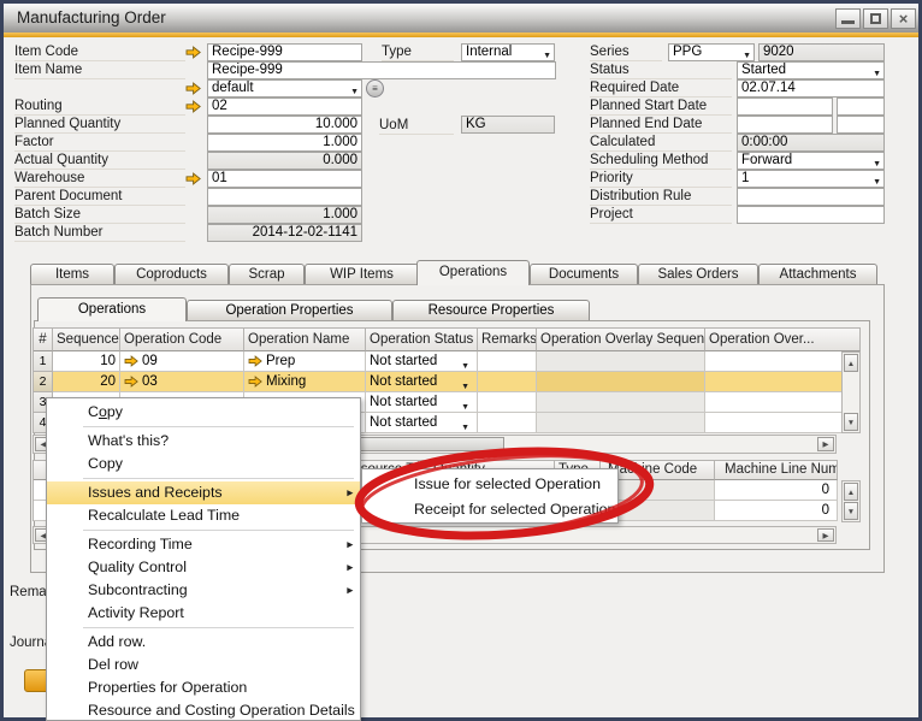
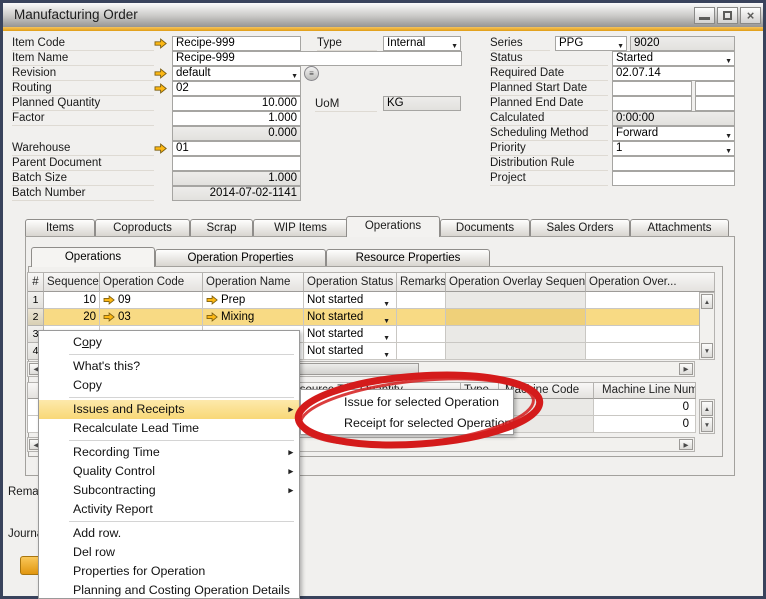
  Manufacturing Order
  ×
  Item Code
  Recipe-999
  Item Name
  Recipe-999
+ Revision
  default
  ≡
  Routing
  02
  Planned Quantity
  10.000
  Factor
  1.000
- Actual Quantity
  0.000
  Warehouse
  01
  Parent Document
  Batch Size
  1.000
  Batch Number
- 2014-12-02-1141
+ 2014-07-02-1141
  Type
  Internal
  UoM
  KG
  Series
  PPG
  9020
  Status
  Started
  Required Date
  02.07.14
  Planned Start Date
  Planned End Date
  Calculated
  0:00:00
  Scheduling Method
  Forward
  Priority
  1
  Distribution Rule
  Project
  Items
  Coproducts
  Scrap
  WIP Items
  Operations
  Documents
  Sales Orders
  Attachments
  Operations
  Operation Properties
  Resource Properties
  #
  Sequence
  Operation Code
  Operation Name
  Operation Status
  Remarks
  Operation Overlay Sequen
  Operation Over...
  1
  10
  09
  Prep
  Not started
  2
  20
  03
  Mixing
  Not started
  3
  Not started
  4
  Not started
  Machine Line Num
  0
  0
  Journ
  Copy
  What's this?
  Copy
  Issues and Receipts
  ▸
  Recalculate Lead Time
  Recording Time
  ▸
  Quality Control
  ▸
  Subcontracting
  ▸
  Activity Report
  Add row.
  Del row
  Properties for Operation
- Resource and Costing Operation Details
+ Planning and Costing Operation Details
  Issue for selected Operation
  Receipt for selected Operation
